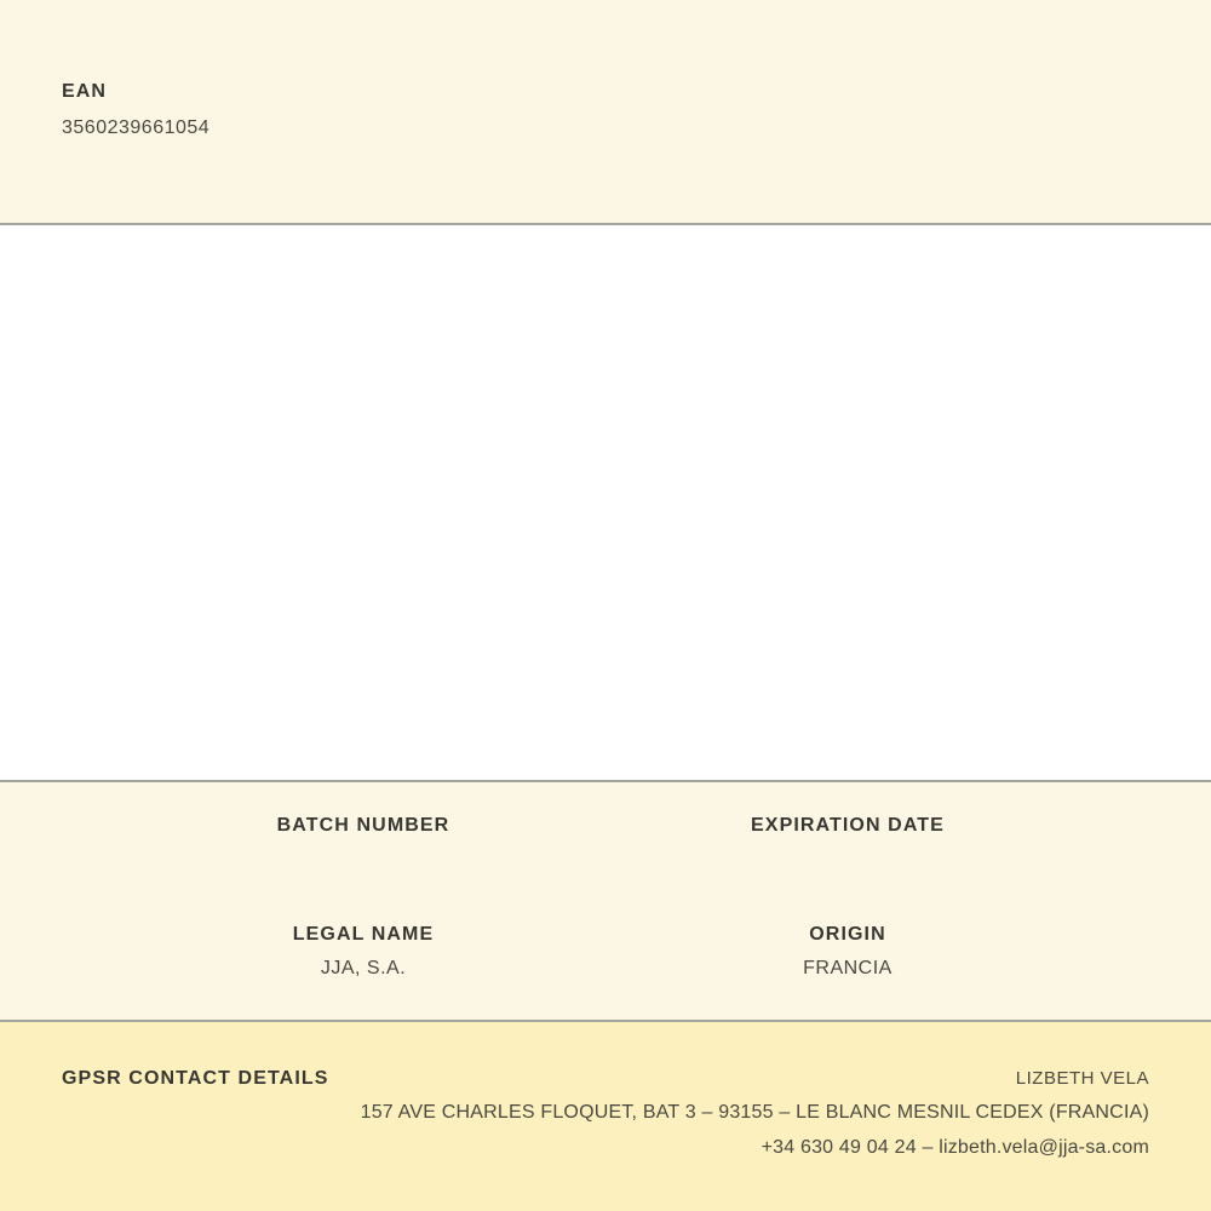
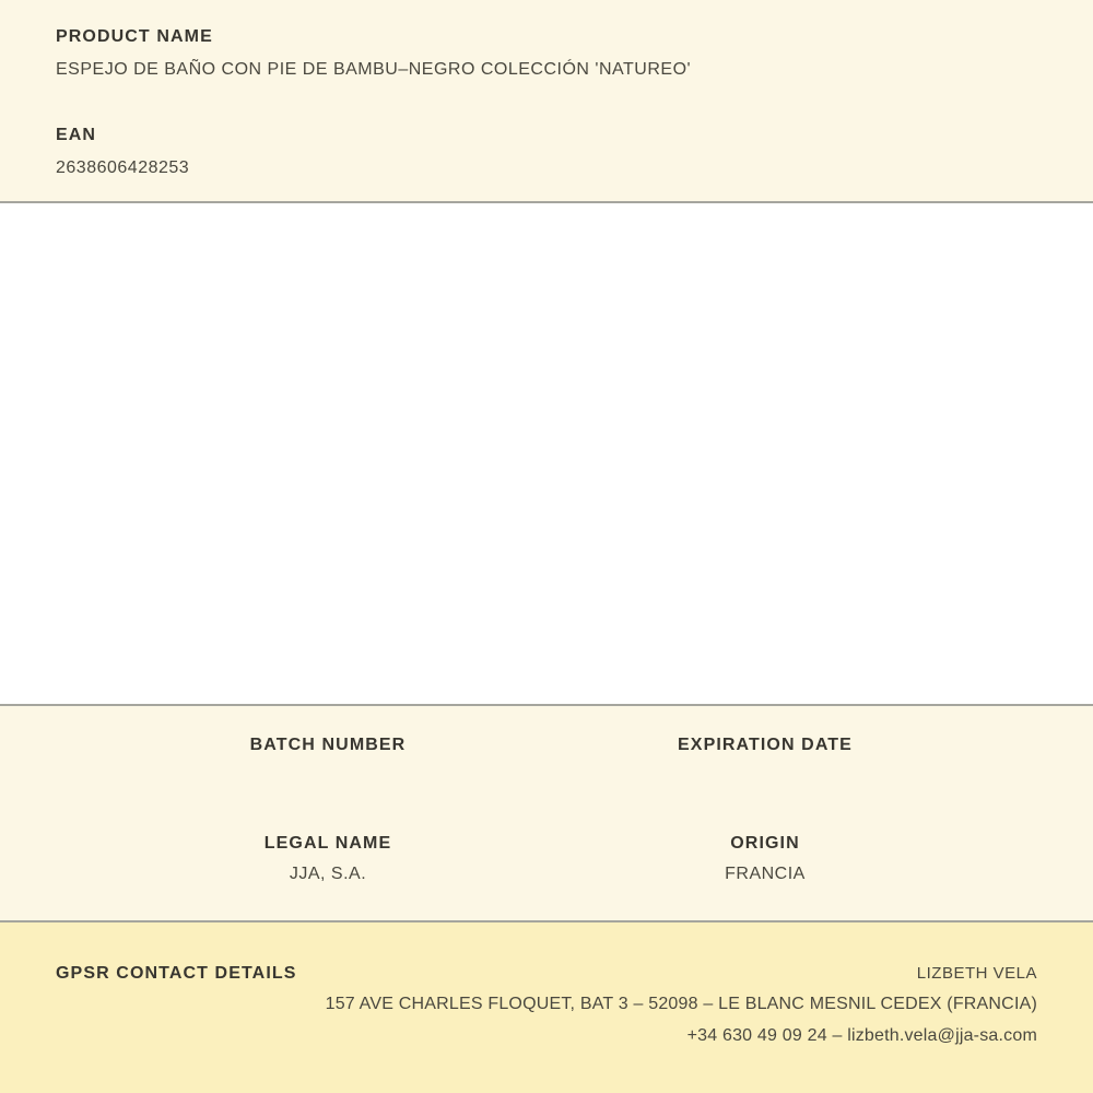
+ PRODUCT NAME
+ ESPEJO DE BAÑO CON PIE DE BAMBU–NEGRO COLECCIÓN 'NATUREO'
  EAN
- 3560239661054
+ 2638606428253
  BATCH NUMBER
  EXPIRATION DATE
  LEGAL NAME
  JJA, S.A.
  ORIGIN
  FRANCIA
  GPSR CONTACT DETAILS
  LIZBETH VELA
- 157 AVE CHARLES FLOQUET, BAT 3 – 93155 – LE BLANC MESNIL CEDEX (FRANCIA)
+ 157 AVE CHARLES FLOQUET, BAT 3 – 52098 – LE BLANC MESNIL CEDEX (FRANCIA)
- +34 630 49 04 24 – lizbeth.vela@jja-sa.com
+ +34 630 49 09 24 – lizbeth.vela@jja-sa.com
